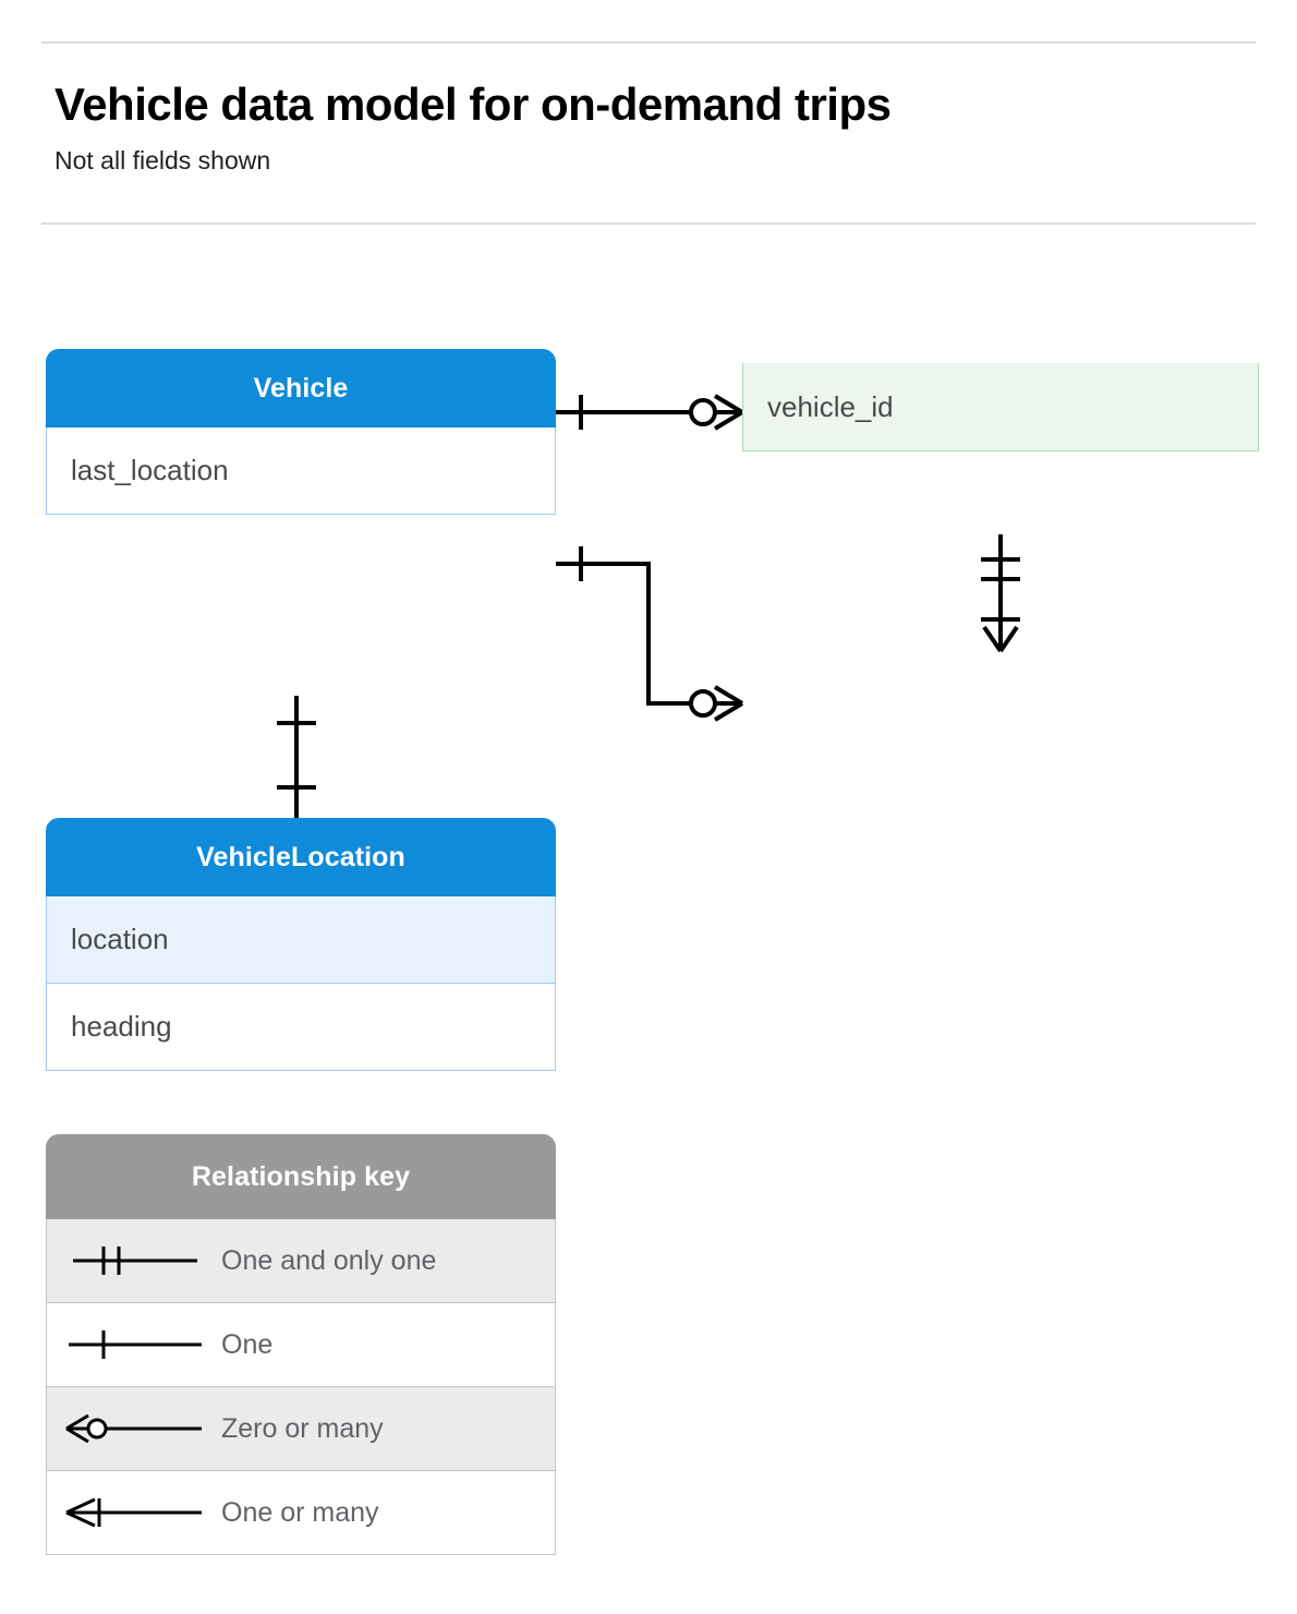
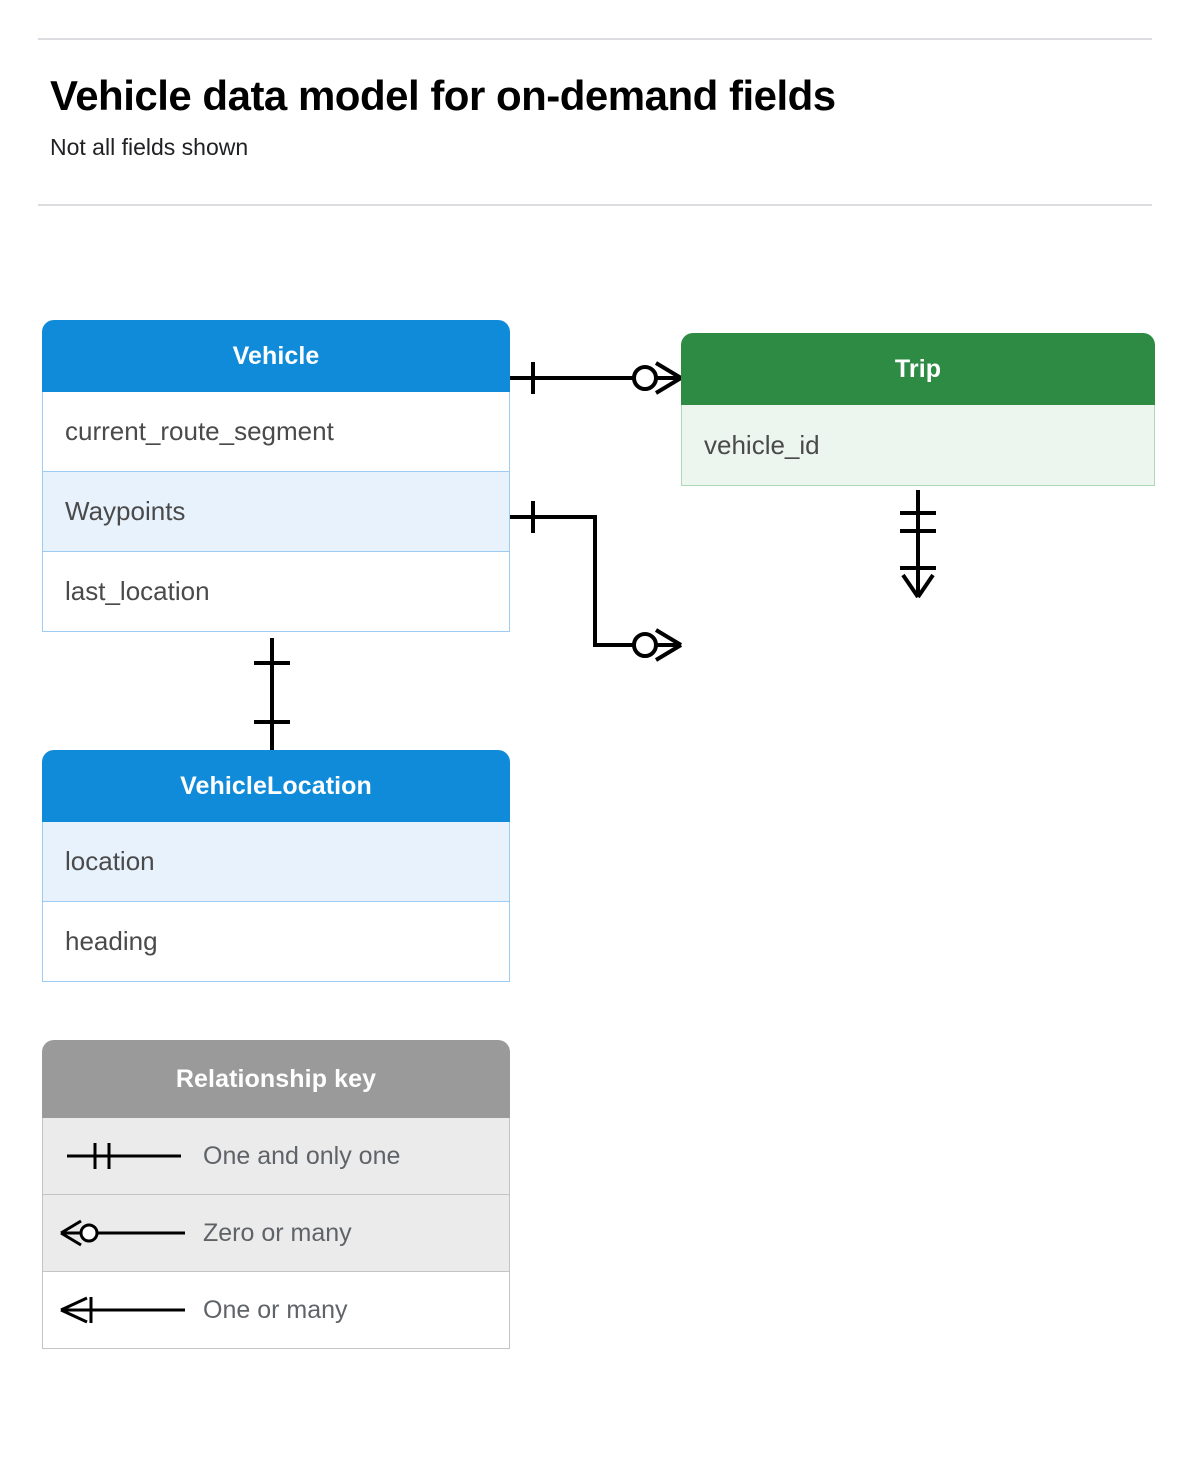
- Vehicle data model for on-demand trips
+ Vehicle data model for on-demand fields
  Not all fields shown
  Vehicle
+ current_route_segment
+ Waypoints
  last_location
  VehicleLocation
  location
  heading
+ Trip
  vehicle_id
  Relationship key
  One and only one
- One
  Zero or many
  One or many
